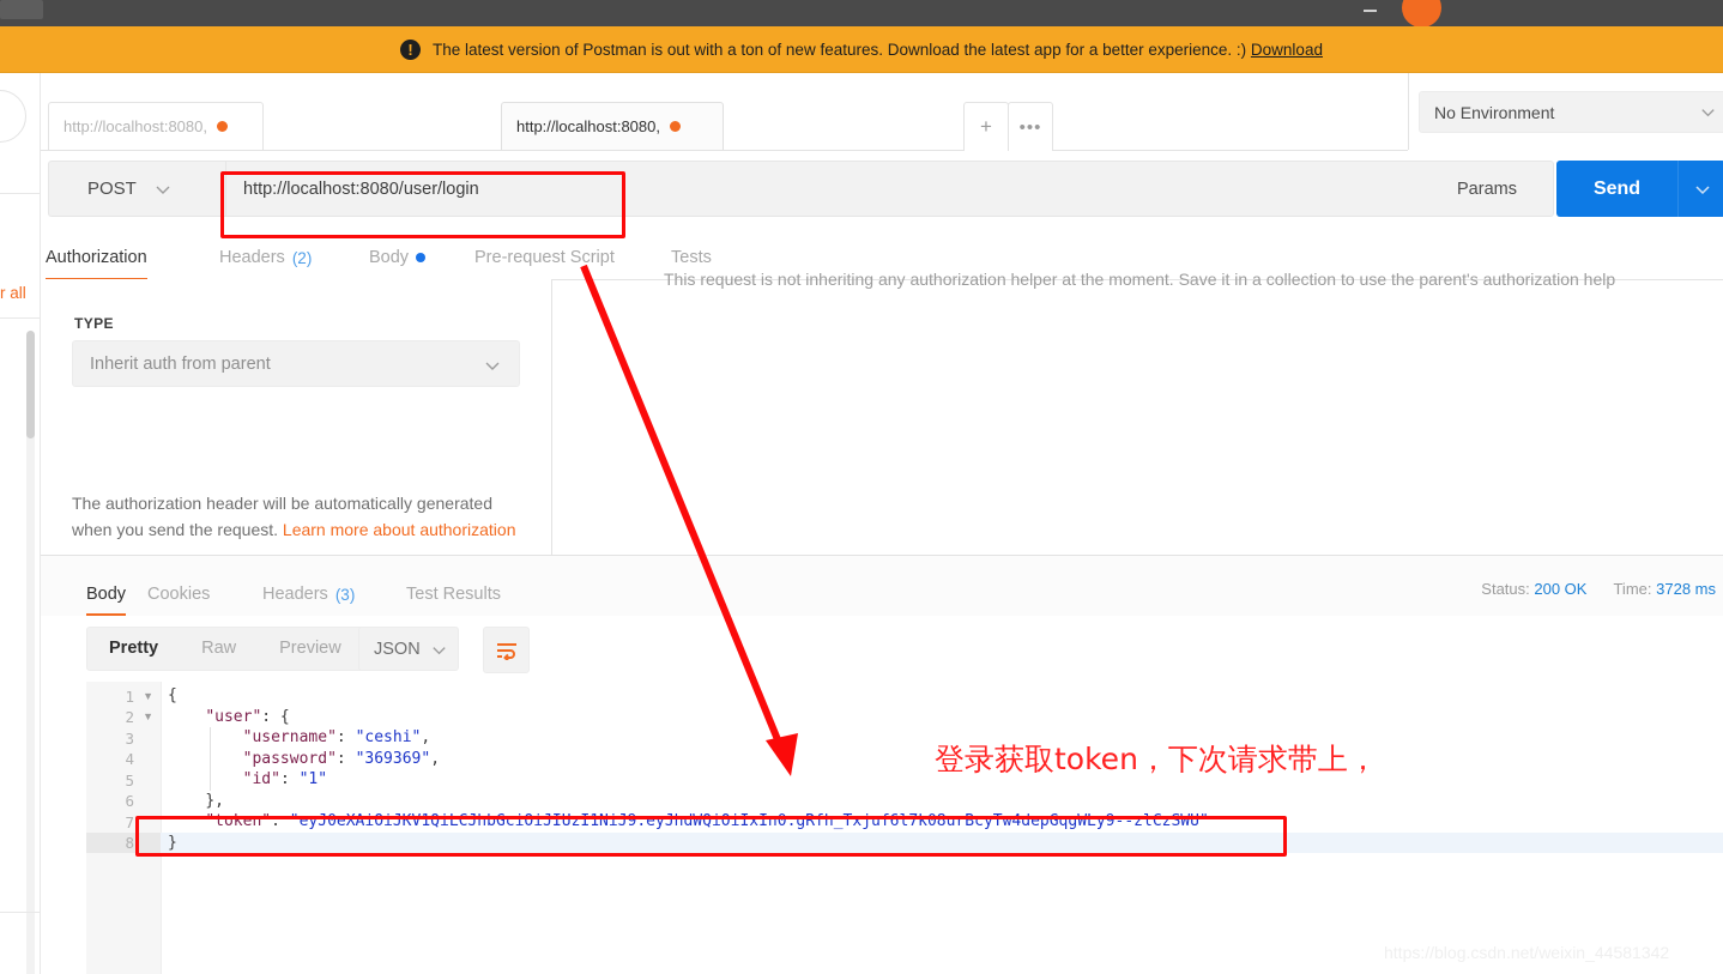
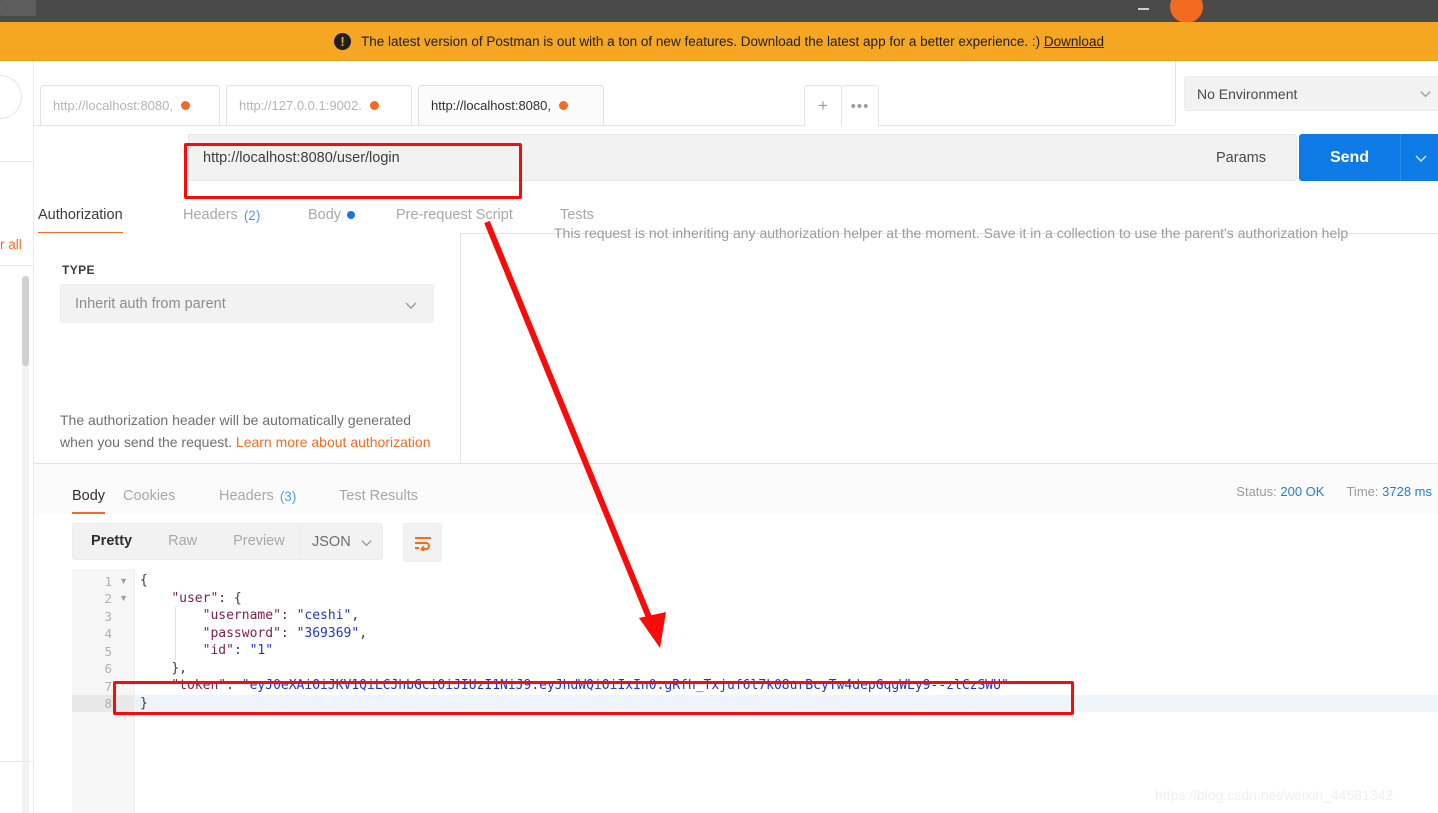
  !
  The latest version of Postman is out with a ton of new features. Download the latest app for a better experience. :) Download
  r all
  http://localhost:8080,
+ http://127.0.0.1:9002.
  http://localhost:8080,
  +
  •••
  No Environment
- POST
  http://localhost:8080/user/login
  Params
  Send
  Authorization
  Headers
  (2)
  Body
  Pre-request Script
  Tests
  TYPE
  Inherit auth from parent
  The authorization header will be automatically generated when you send the request. Learn more about authorization
  This request is not inheriting any authorization helper at the moment. Save it in a collection to use the parent's authorization help
  Body
  Cookies
  Headers
  (3)
  Test Results
  Status: 200 OK
  Time: 3728 ms
  Pretty
  Raw
  Preview
  JSON
  1
  2
  3
  4
  5
  6
  7
  8
  ▼
  ▼
  {
  "user": {
  "username": "ceshi",
  "password": "369369",
  "id": "1"
  },
  "token": "eyJ0eXAiOiJKV1QiLCJhbGciOiJIUzI1NiJ9.eyJhdWQiOiIxIn0.gRfh_Txjuf6l7k08urBcyTw4depGqgWLy9--zlCzSWU"
  }
- 登录获取token，下次请求带上，
